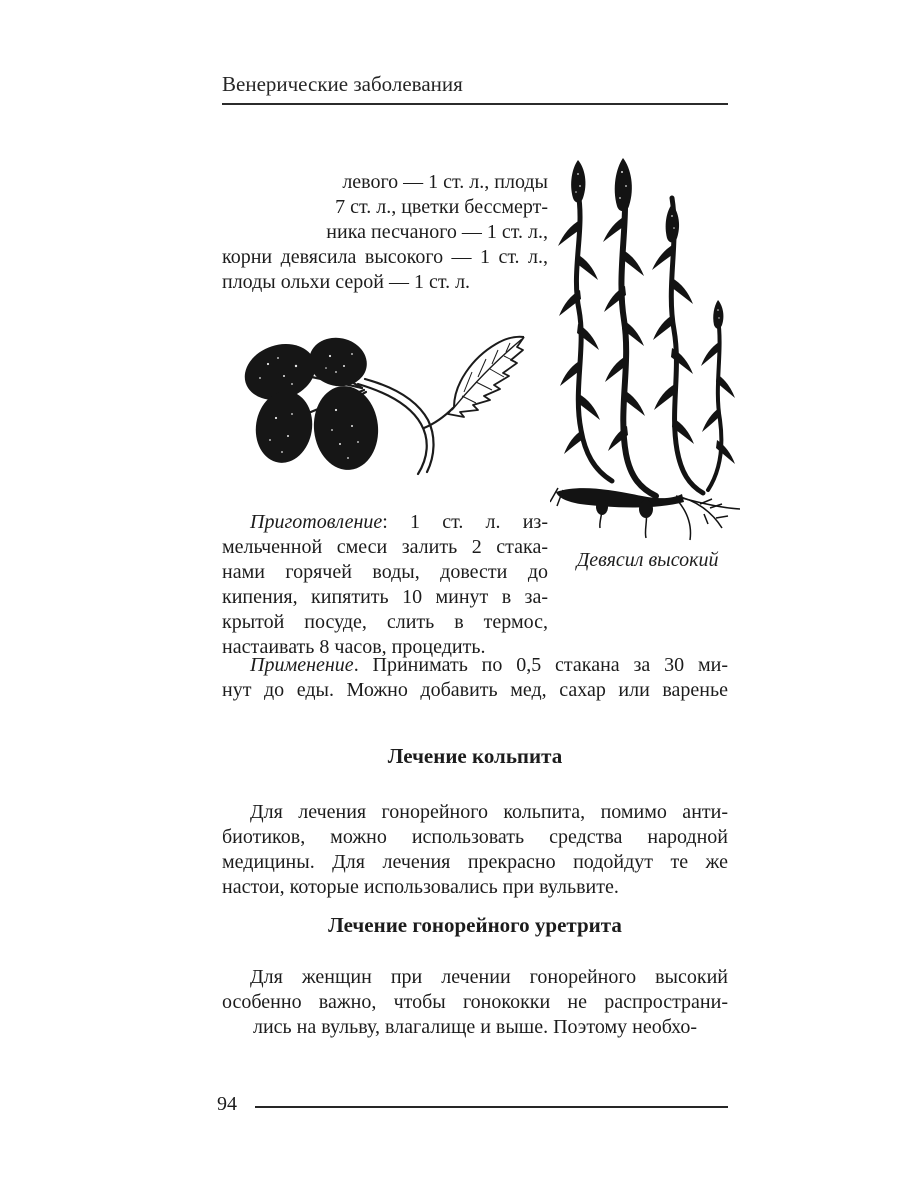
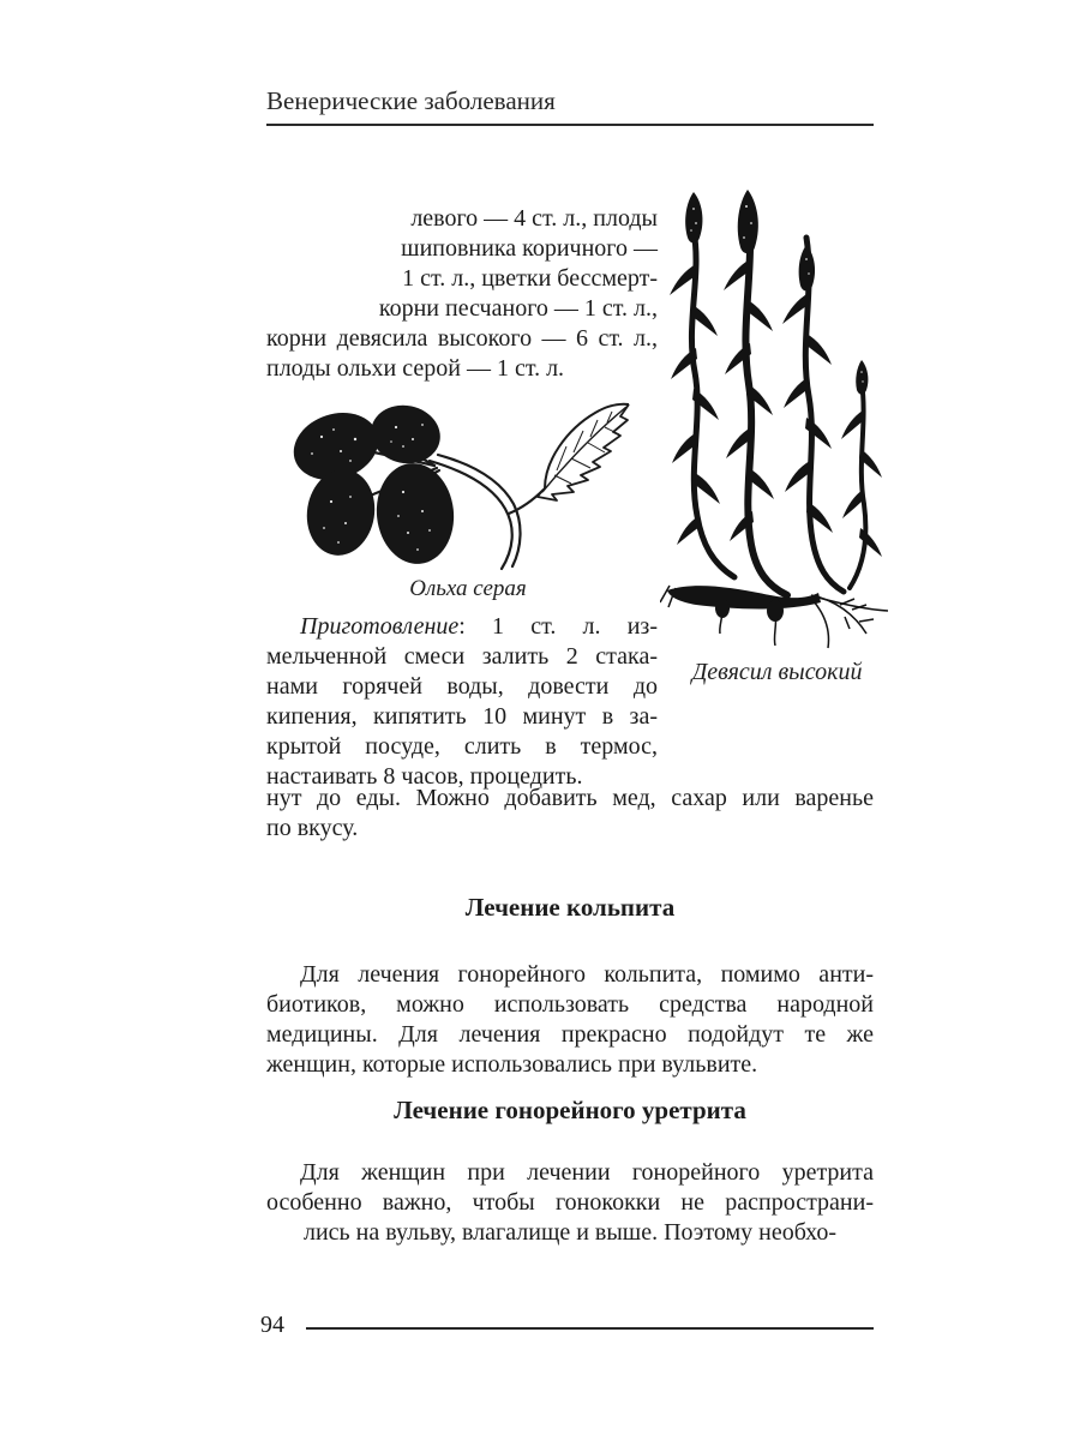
  Венерические заболевания
- левого — 1 ст. л., плоды
+ левого — 4 ст. л., плоды
+ шиповника коричного —
- 7 ст. л., цветки бессмерт-
+ 1 ст. л., цветки бессмерт-
- ника песчаного — 1 ст. л.,
+ корни песчаного — 1 ст. л.,
- корни девясила высокого — 1 ст. л.,
+ корни девясила высокого — 6 ст. л.,
  плоды ольхи серой — 1 ст. л.
+ Ольха серая
  Девясил высокий
  Приготовление: 1 ст. л. из-
  мельченной смеси залить 2 стака-
  нами горячей воды, довести до
  кипения, кипятить 10 минут в за-
  крытой посуде, слить в термос,
  настаивать 8 часов, процедить.
- Применение. Принимать по 0,5 стакана за 30 ми-
  нут до еды. Можно добавить мед, сахар или варенье
+ по вкусу.
  Лечение кольпита
  Для лечения гонорейного кольпита, помимо анти-
  биотиков, можно использовать средства народной
  медицины. Для лечения прекрасно подойдут те же
- настои, которые использовались при вульвите.
+ женщин, которые использовались при вульвите.
  Лечение гонорейного уретрита
- Для женщин при лечении гонорейного высокий
+ Для женщин при лечении гонорейного уретрита
  особенно важно, чтобы гонококки не распространи-
  лись на вульву, влагалище и выше. Поэтому необхо-
  94
